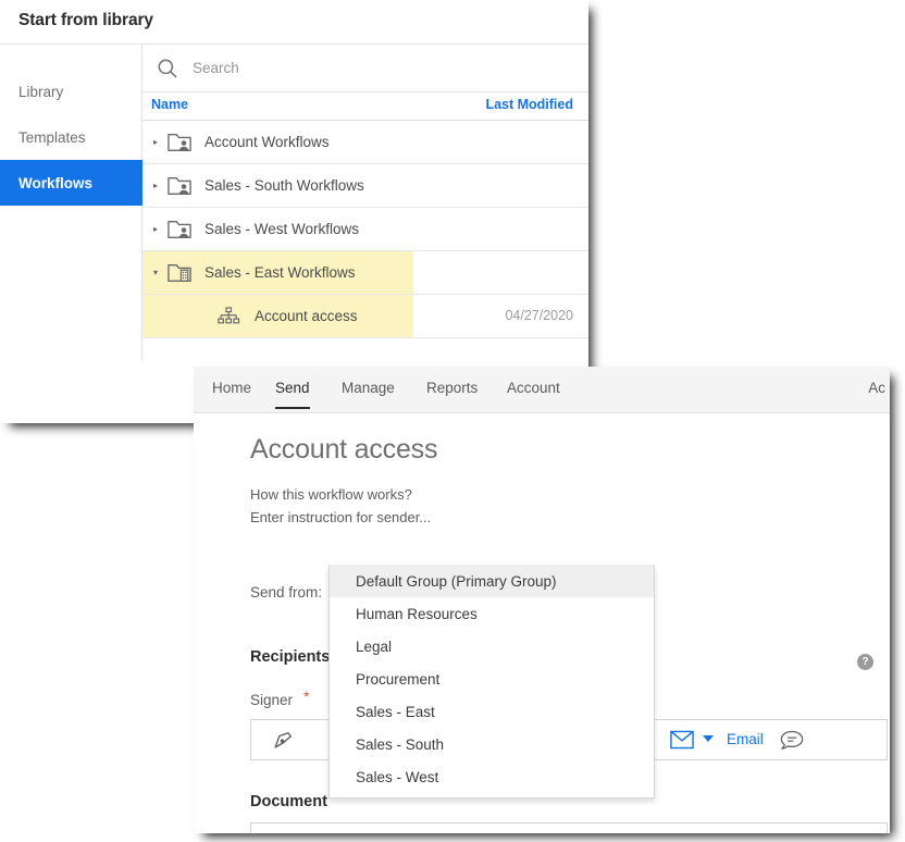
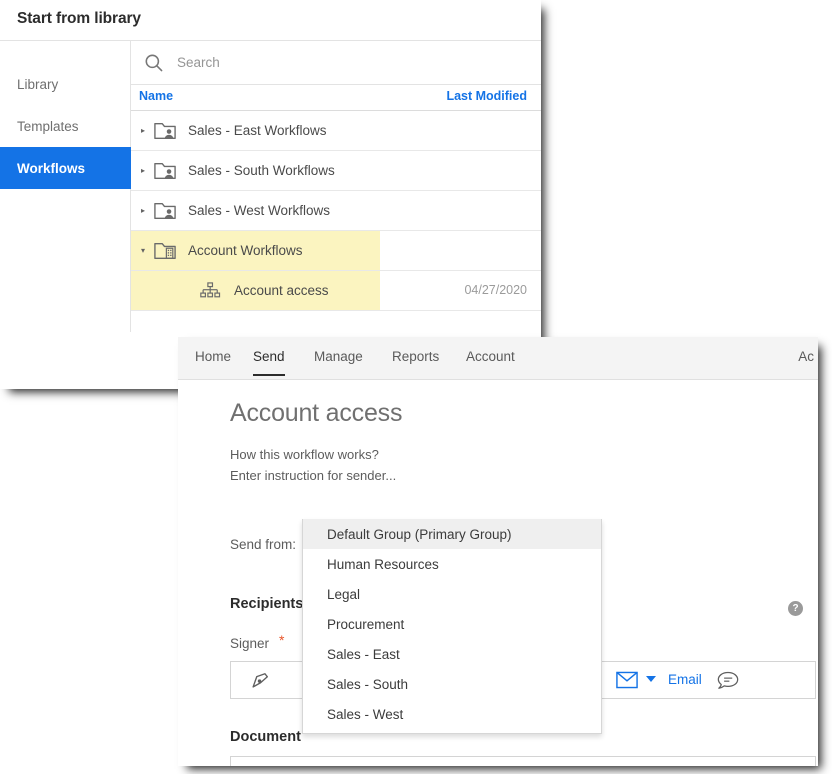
  Start from library
  Library
  Templates
  Workflows
  Search
  Name
  Last Modified
  ▸
- Account Workflows
+ Sales - East Workflows
  ▸
  Sales - South Workflows
  ▸
  Sales - West Workflows
  ▾
- Sales - East Workflows
+ Account Workflows
  Account access
  04/27/2020
  Home
  Send
  Manage
  Reports
  Account
  Ac
  Account access
  How this workflow works?
  Enter instruction for sender...
  Send from:
  Recipients
  ?
  Signer
  *
  Email
  Document
  Default Group (Primary Group)
  Human Resources
  Legal
  Procurement
  Sales - East
  Sales - South
  Sales - West
